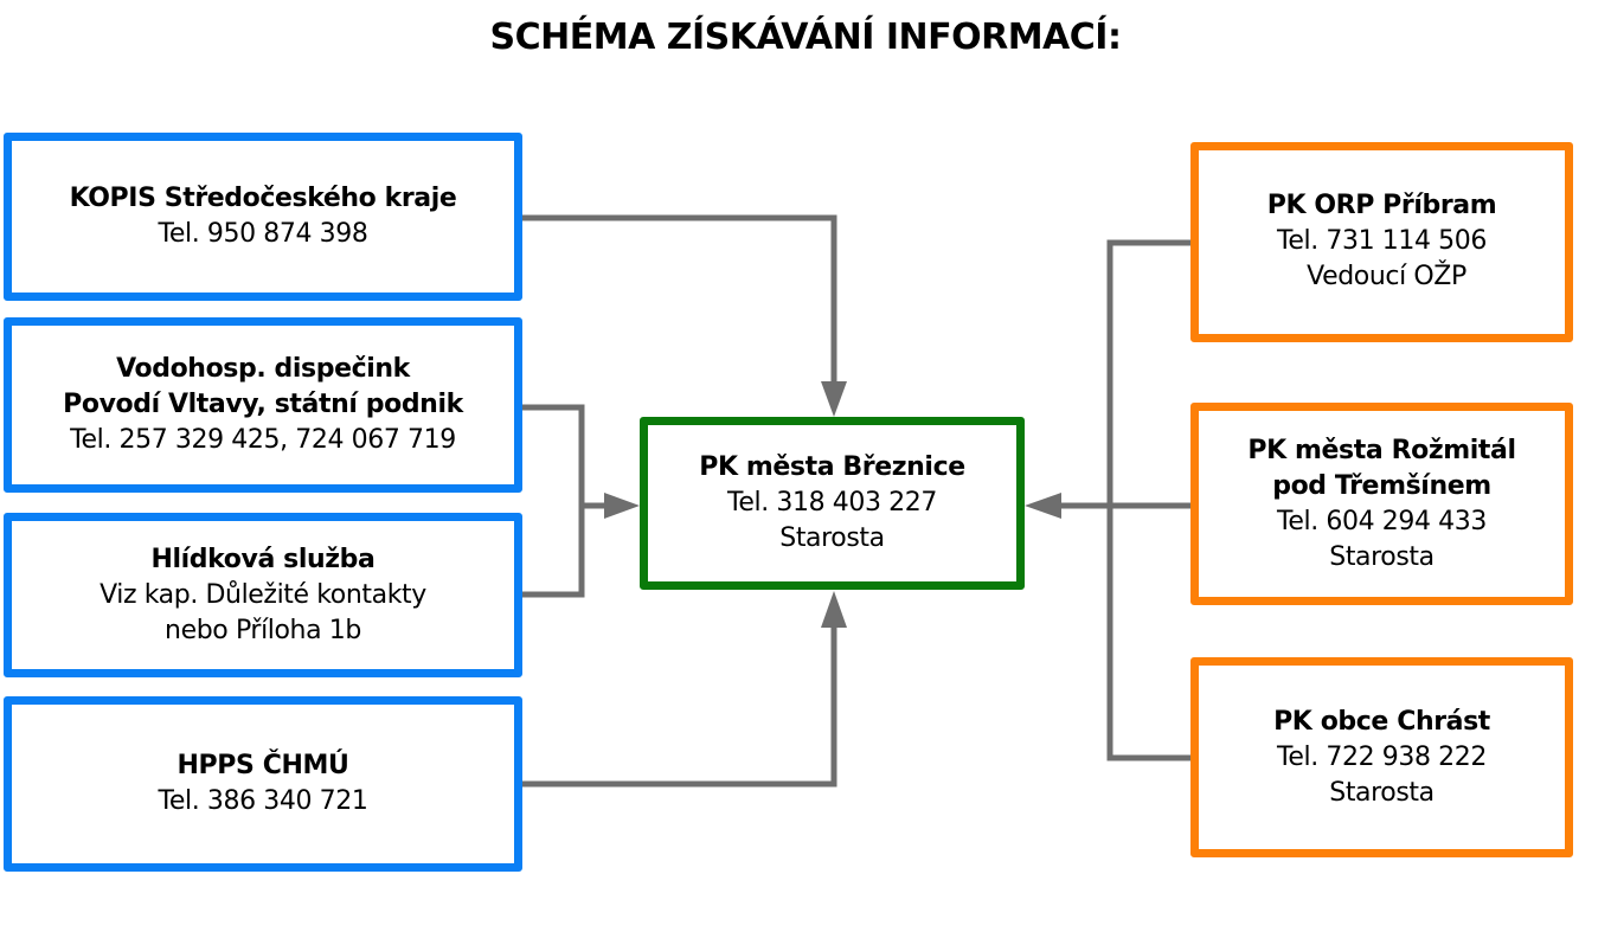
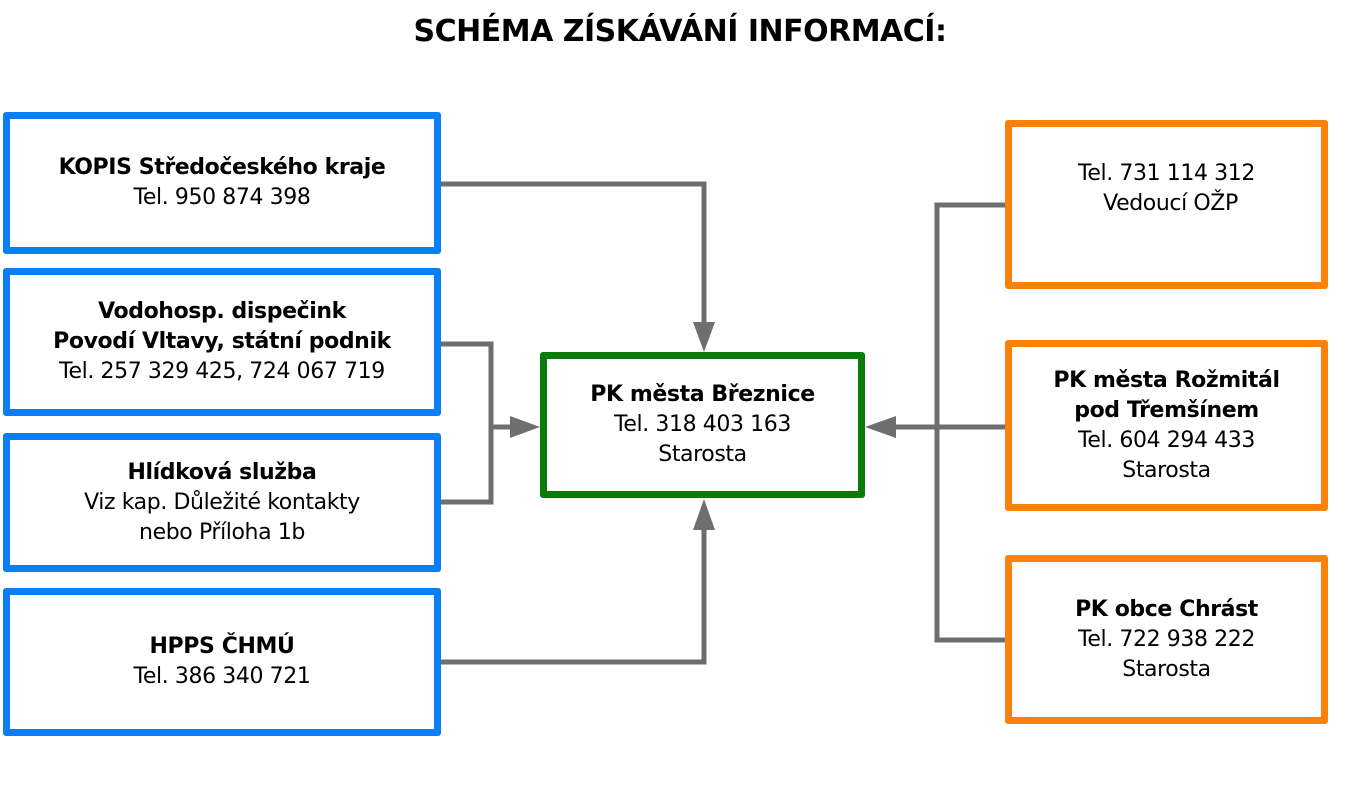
  SCHÉMA ZÍSKÁVÁNÍ INFORMACÍ:
  KOPIS Středočeského kraje
  Tel. 950 874 398
  Vodohosp. dispečink
  Povodí Vltavy, státní podnik
  Tel. 257 329 425, 724 067 719
  Hlídková služba
  Viz kap. Důležité kontakty
  nebo Příloha 1b
  HPPS ČHMÚ
  Tel. 386 340 721
  PK města Březnice
- Tel. 318 403 227
+ Tel. 318 403 163
  Starosta
- PK ORP Příbram
- Tel. 731 114 506
+ Tel. 731 114 312
  Vedoucí OŽP
  PK města Rožmitál
  pod Třemšínem
  Tel. 604 294 433
  Starosta
  PK obce Chrást
  Tel. 722 938 222
  Starosta
